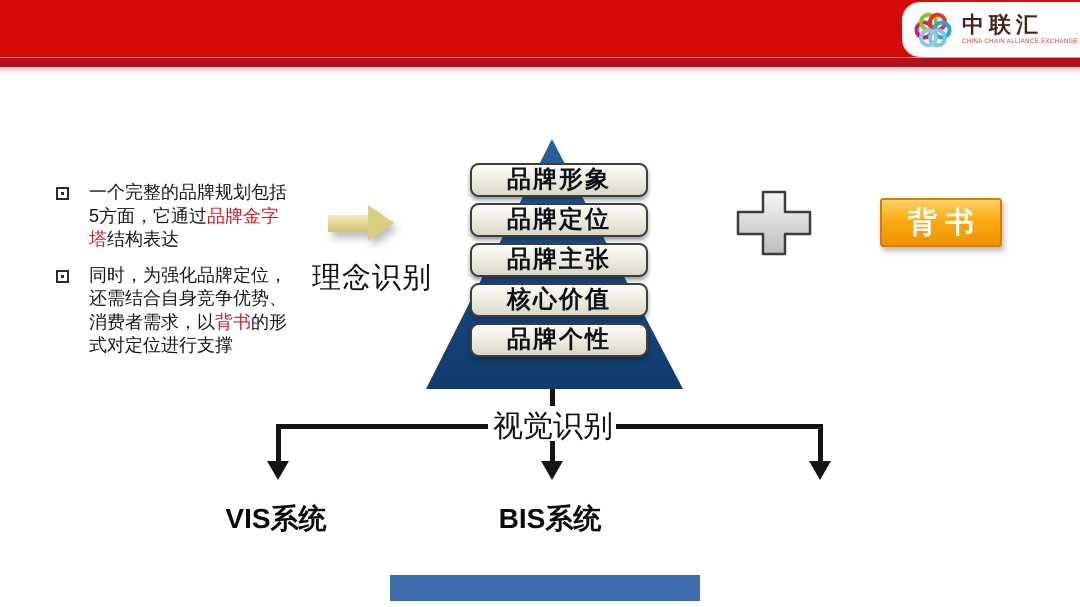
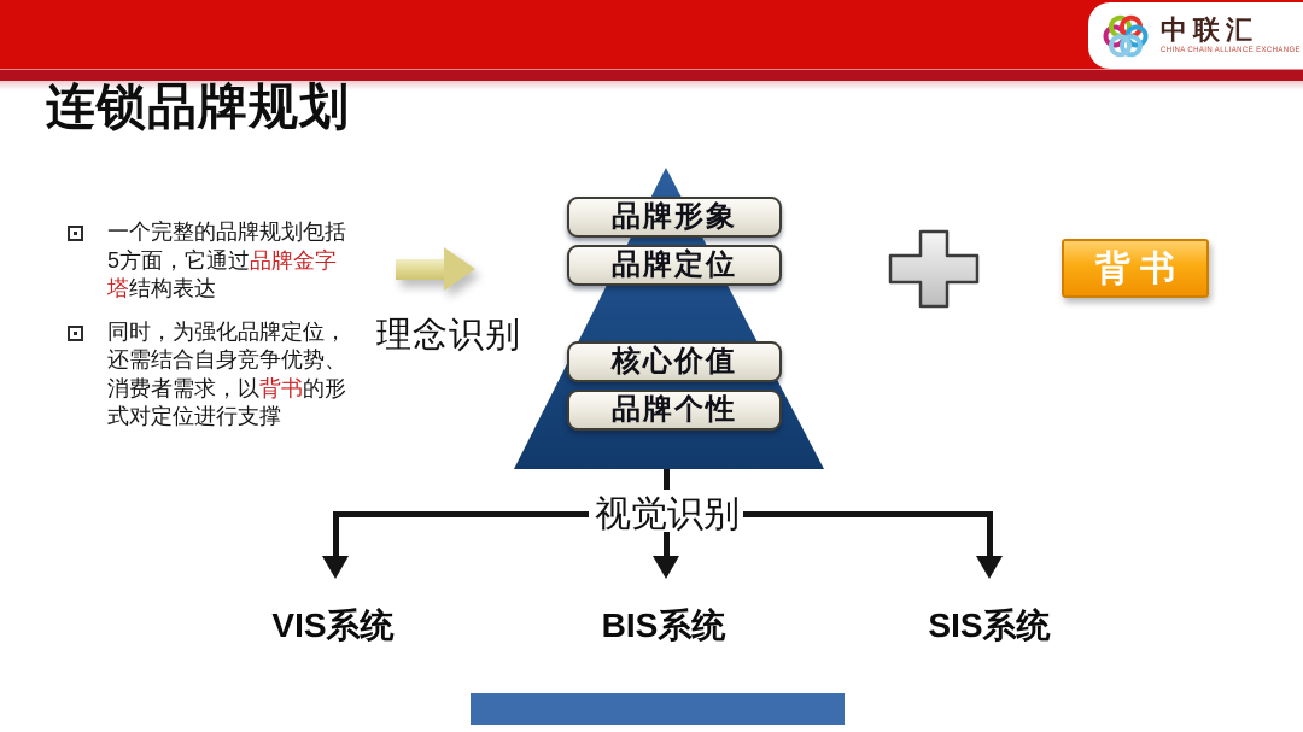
  中联汇
+ 连锁品牌规划
  一个完整的品牌规划包括5方面，它通过品牌金字塔结构表达
  同时，为强化品牌定位，还需结合自身竞争优势、消费者需求，以背书的形式对定位进行支撑
  理念识别
  品牌形象
  品牌定位
- 品牌主张
  核心价值
  品牌个性
  背书
  视觉识别
  VIS系统
  BIS系统
+ SIS系统
